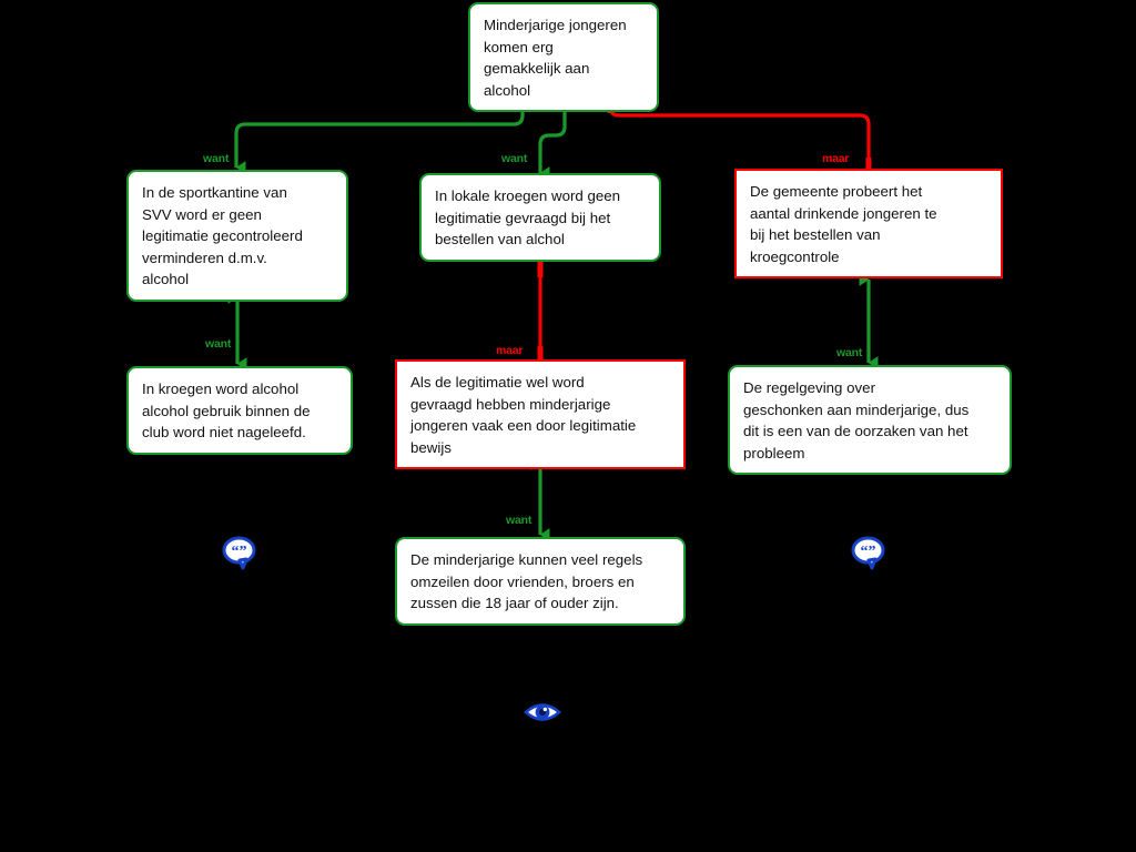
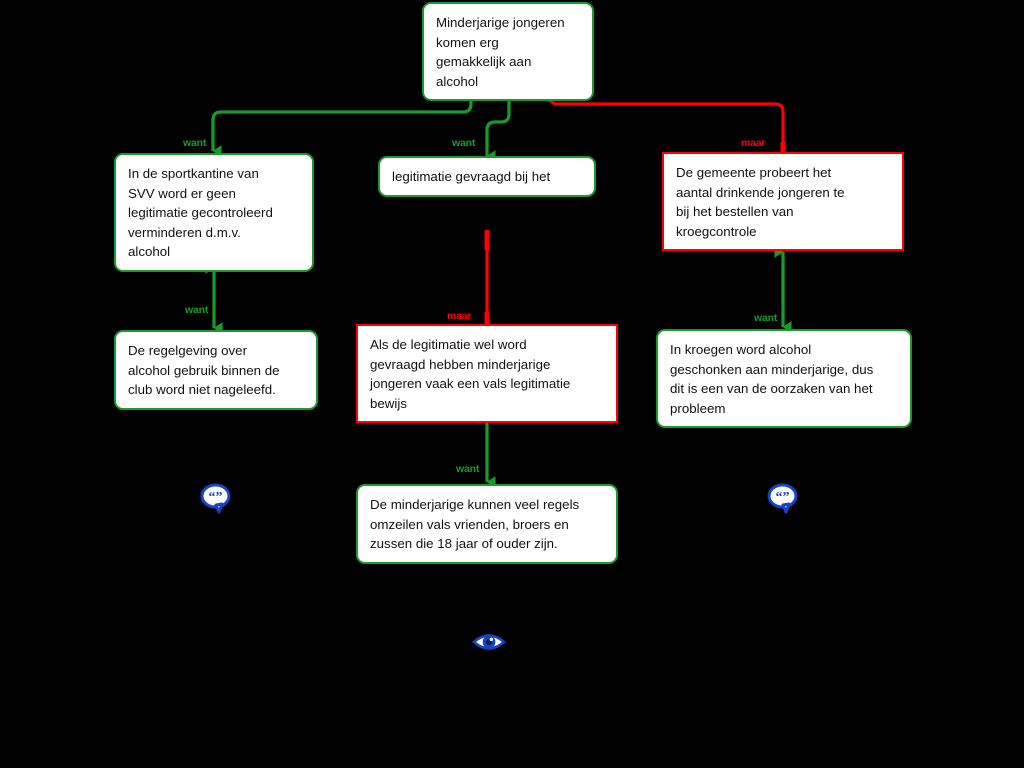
  Minderjarige jongeren
  komen erg
  gemakkelijk aan
  alcohol
  In de sportkantine van
  SVV word er geen
  legitimatie gecontroleerd
  verminderen d.m.v.
  alcohol
- In lokale kroegen word geen
  legitimatie gevraagd bij het
- bestellen van alchol
  De gemeente probeert het
  aantal drinkende jongeren te
  bij het bestellen van
  kroegcontrole
- In kroegen word alcohol
+ De regelgeving over
  alcohol gebruik binnen de
  club word niet nageleefd.
  Als de legitimatie wel word
  gevraagd hebben minderjarige
- jongeren vaak een door legitimatie
+ jongeren vaak een vals legitimatie
  bewijs
- De regelgeving over
+ In kroegen word alcohol
  geschonken aan minderjarige, dus
  dit is een van de oorzaken van het
  probleem
  De minderjarige kunnen veel regels
- omzeilen door vrienden, broers en
+ omzeilen vals vrienden, broers en
  zussen die 18 jaar of ouder zijn.
  want
  want
  maar
  want
  maar
  want
  want
  “”
  “”
